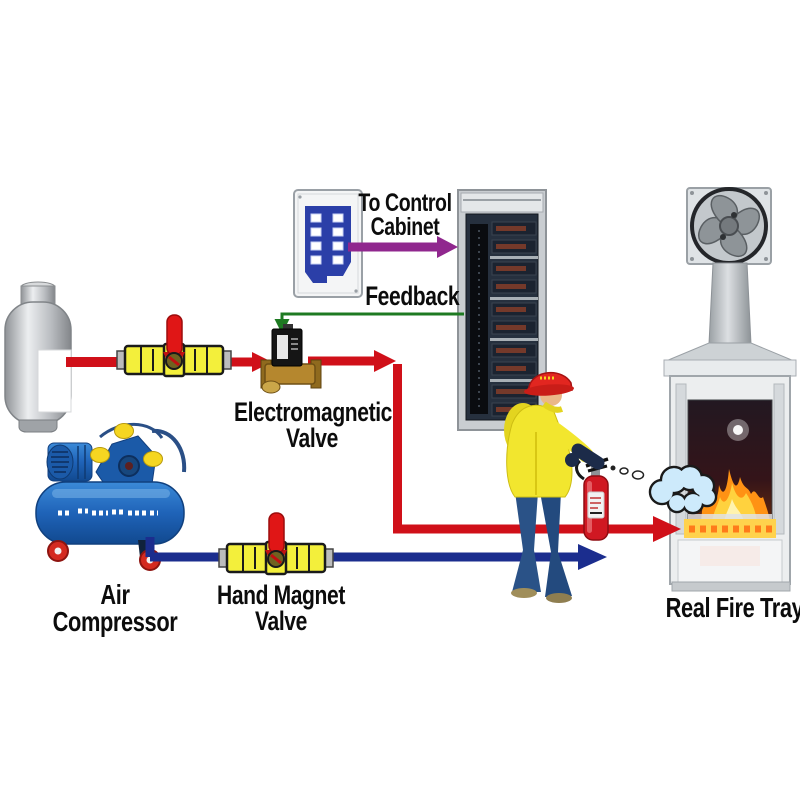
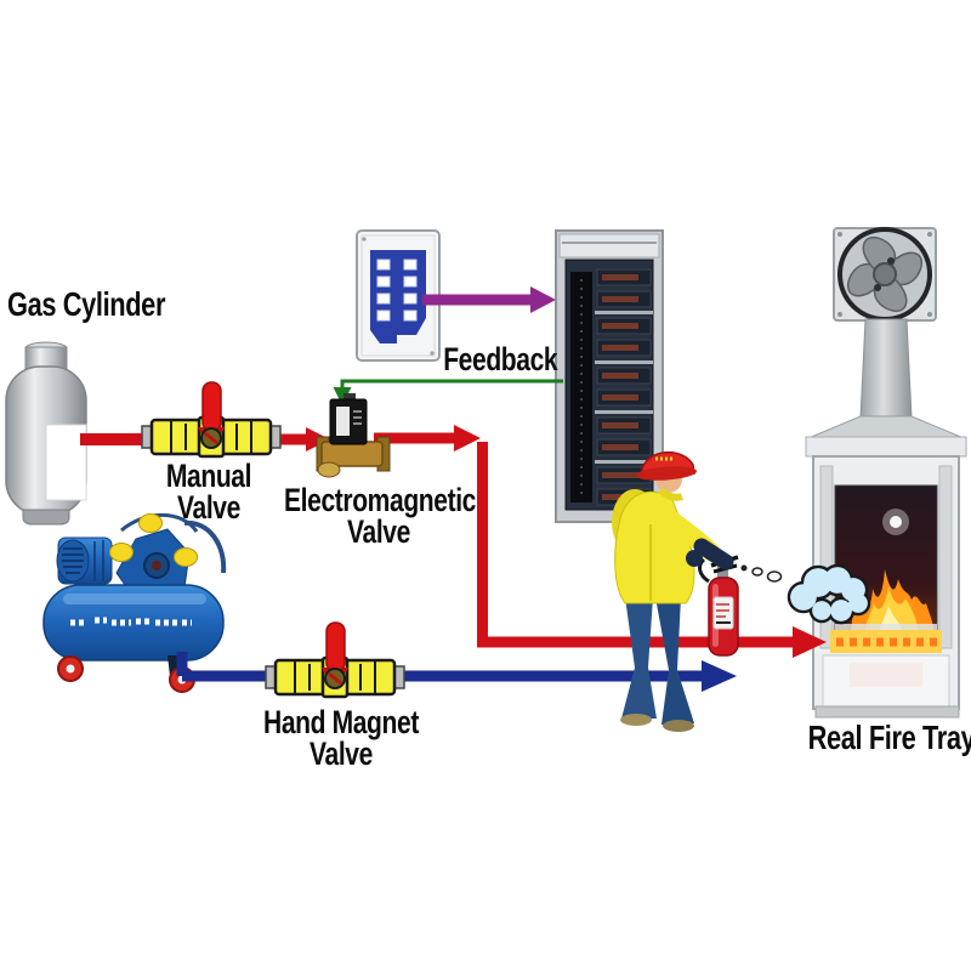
+ Gas Cylinder
+ Manual Valve
  Electromagnetic
  Valve
- To Control
- Cabinet
  Feedback
- Air Compressor
  Hand Magnet
  Valve
  Real Fire Tray
